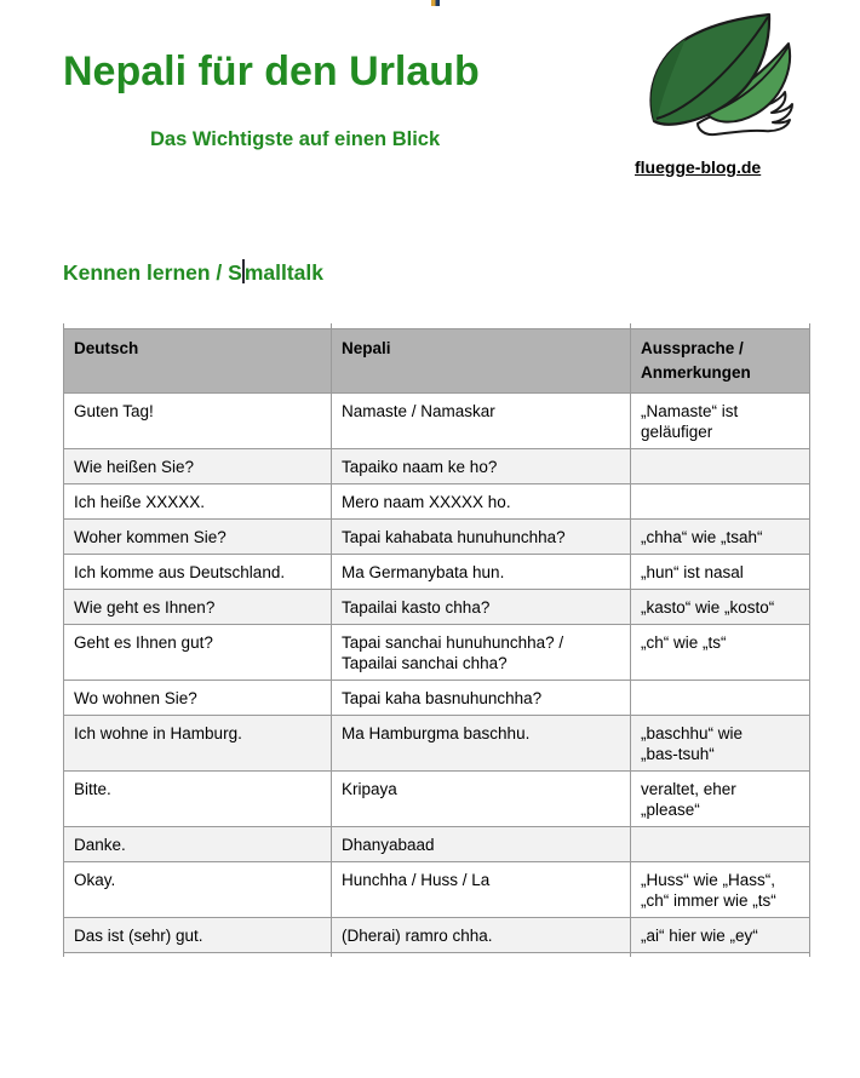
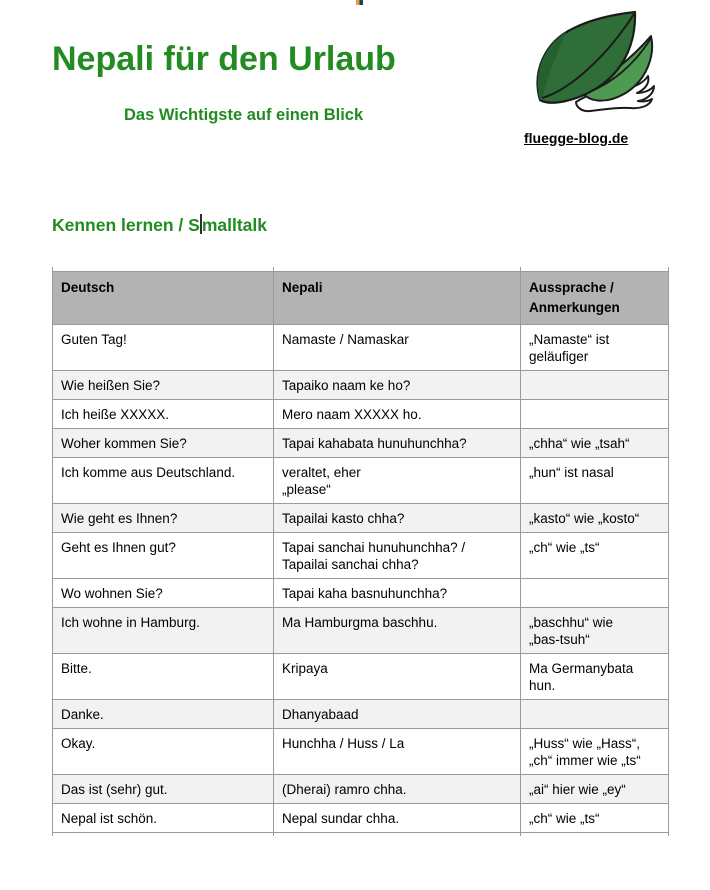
  Nepali für den Urlaub
  Das Wichtigste auf einen Blick
  fluegge-blog.de
  Kennen lernen / Smalltalk
  Deutsch	Nepali	Aussprache / Anmerkungen
  Guten Tag!	Namaste / Namaskar	„Namaste“ ist geläufiger
  Wie heißen Sie?	Tapaiko naam ke ho?
  Ich heiße XXXXX.	Mero naam XXXXX ho.
  Woher kommen Sie?	Tapai kahabata hunuhunchha?	„chha“ wie „tsah“
- Ich komme aus Deutschland.	Ma Germanybata hun.	„hun“ ist nasal
+ Ich komme aus Deutschland.	veraltet, eher „please“	„hun“ ist nasal
  Wie geht es Ihnen?	Tapailai kasto chha?	„kasto“ wie „kosto“
  Geht es Ihnen gut?	Tapai sanchai hunuhunchha? / Tapailai sanchai chha?	„ch“ wie „ts“
  Wo wohnen Sie?	Tapai kaha basnuhunchha?
  Ich wohne in Hamburg.	Ma Hamburgma baschhu.	„baschhu“ wie „bas-tsuh“
- Bitte.	Kripaya	veraltet, eher „please“
+ Bitte.	Kripaya	Ma Germanybata hun.
  Danke.	Dhanyabaad
  Okay.	Hunchha / Huss / La	„Huss“ wie „Hass“, „ch“ immer wie „ts“
  Das ist (sehr) gut.	(Dherai) ramro chha.	„ai“ hier wie „ey“
+ Nepal ist schön.	Nepal sundar chha.	„ch“ wie „ts“
